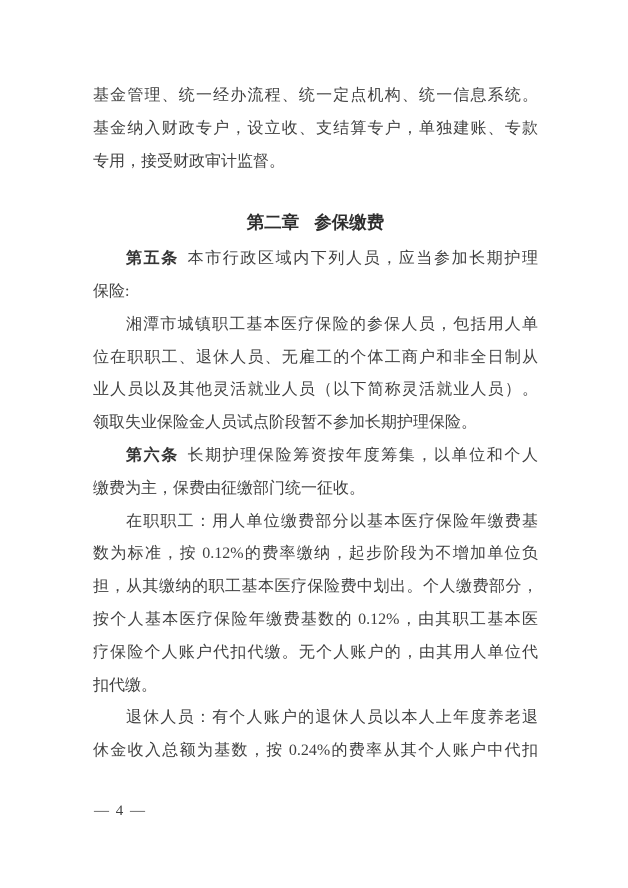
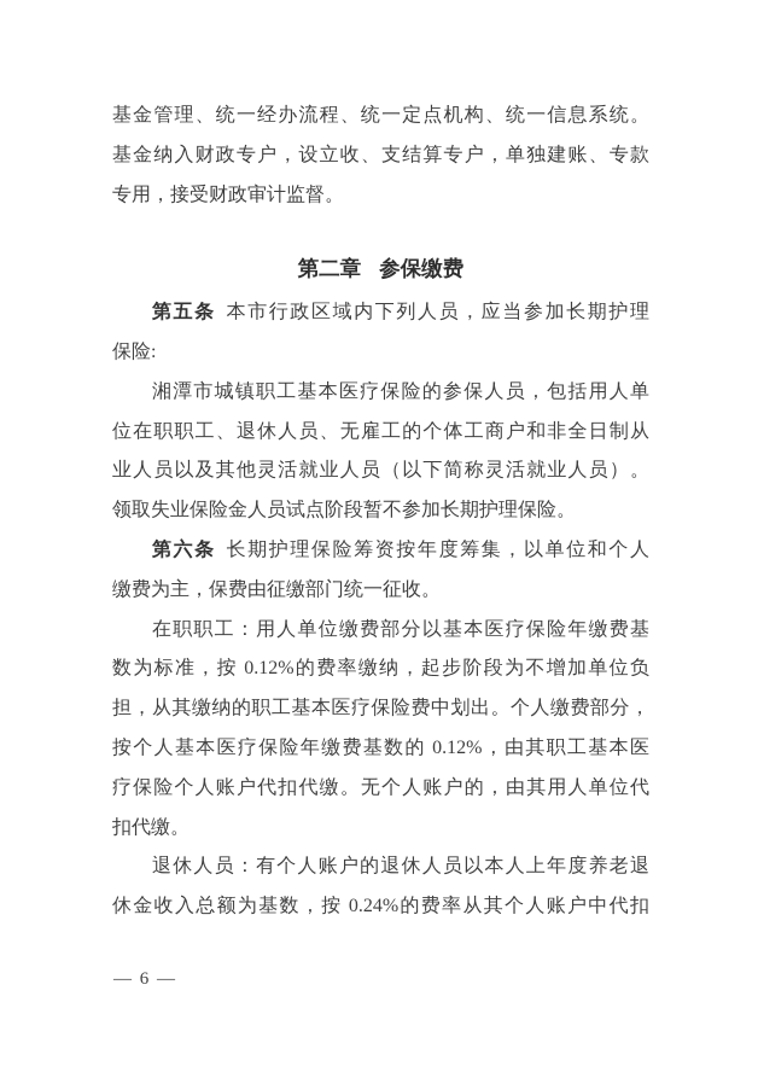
  基金管理、统一经办流程、统一定点机构、统一信息系统。
  基金纳入财政专户，设立收、支结算专户，单独建账、专款
  专用，接受财政审计监督。
  第二章
  参保缴费
  第五条 本市行政区域内下列人员，应当参加长期护理
  保险:
  湘潭市城镇职工基本医疗保险的参保人员，包括用人单
  位在职职工、退休人员、无雇工的个体工商户和非全日制从
  业人员以及其他灵活就业人员（以下简称灵活就业人员）。
  领取失业保险金人员试点阶段暂不参加长期护理保险。
  第六条 长期护理保险筹资按年度筹集，以单位和个人
  缴费为主，保费由征缴部门统一征收。
  在职职工：用人单位缴费部分以基本医疗保险年缴费基
  数为标准，按 0.12%的费率缴纳，起步阶段为不增加单位负
  担，从其缴纳的职工基本医疗保险费中划出。个人缴费部分，
  按个人基本医疗保险年缴费基数的 0.12%，由其职工基本医
  疗保险个人账户代扣代缴。无个人账户的，由其用人单位代
  扣代缴。
  退休人员：有个人账户的退休人员以本人上年度养老退
  休金收入总额为基数，按 0.24%的费率从其个人账户中代扣
- — 4 —
+ — 6 —
